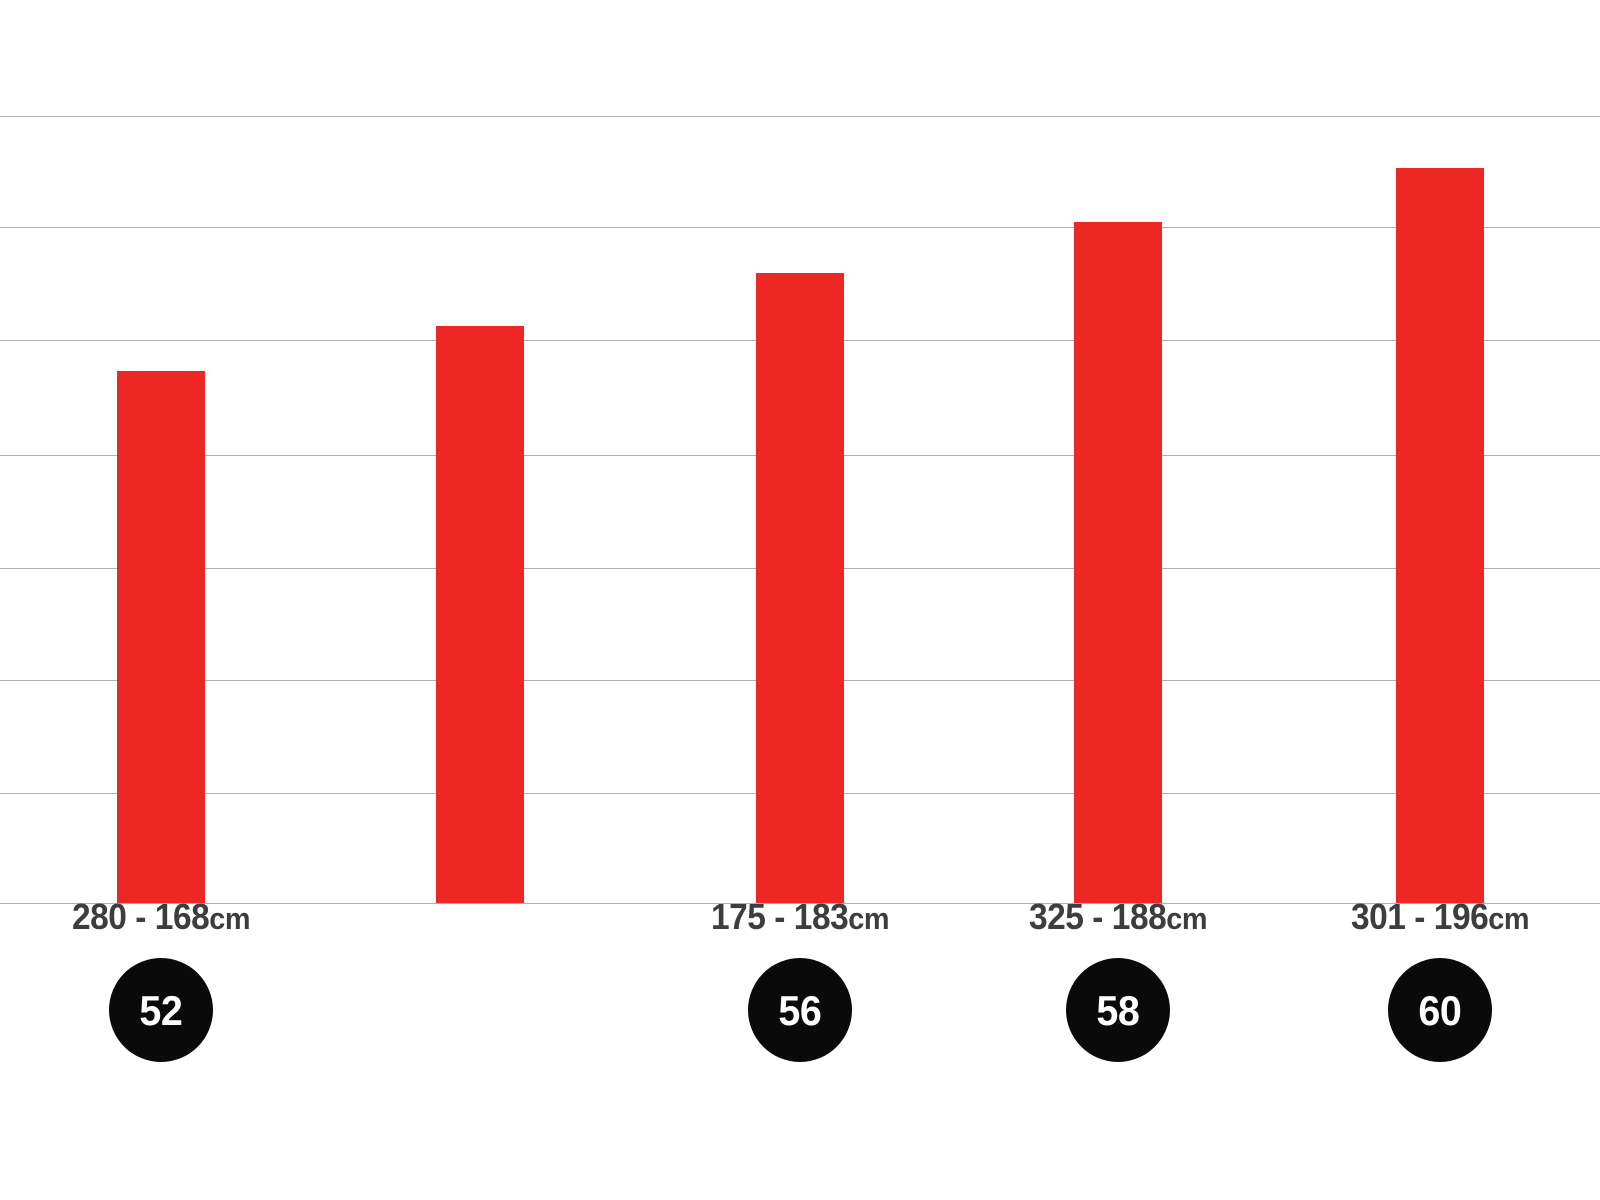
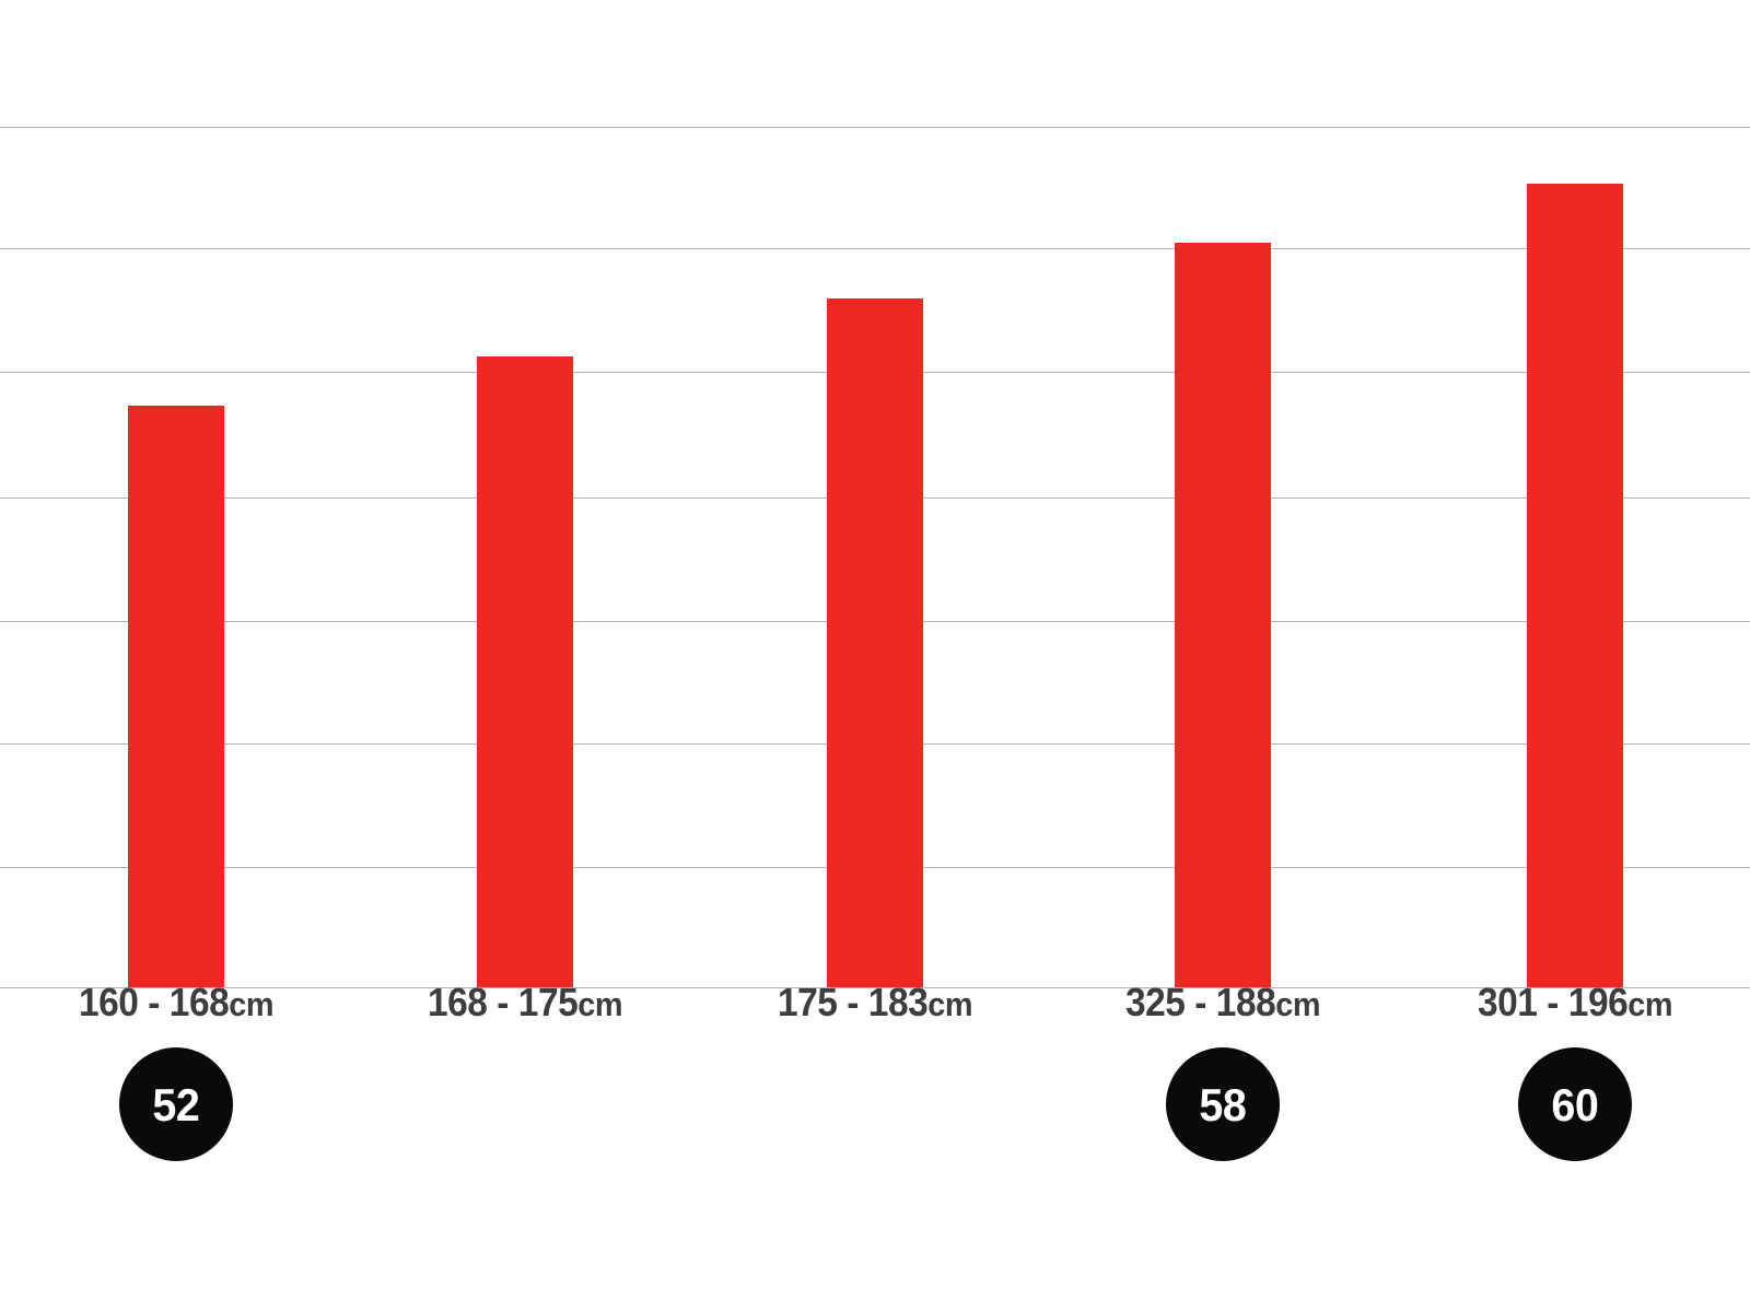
- 280 - 168cm
+ 160 - 168cm
+ 168 - 175cm
  175 - 183cm
  325 - 188cm
  301 - 196cm
  52
- 56
  58
  60
